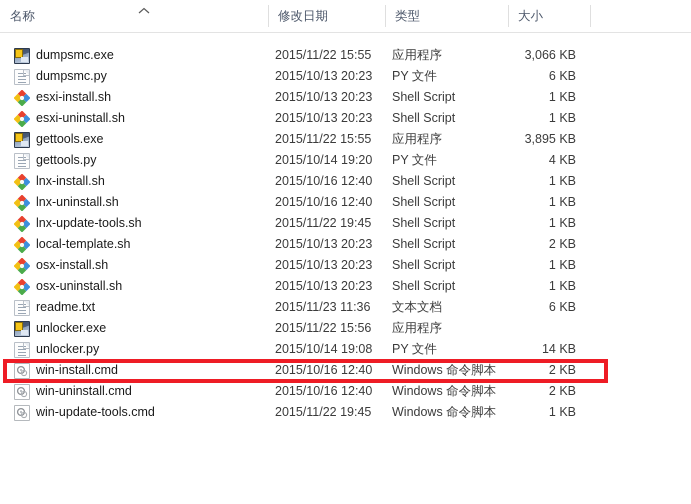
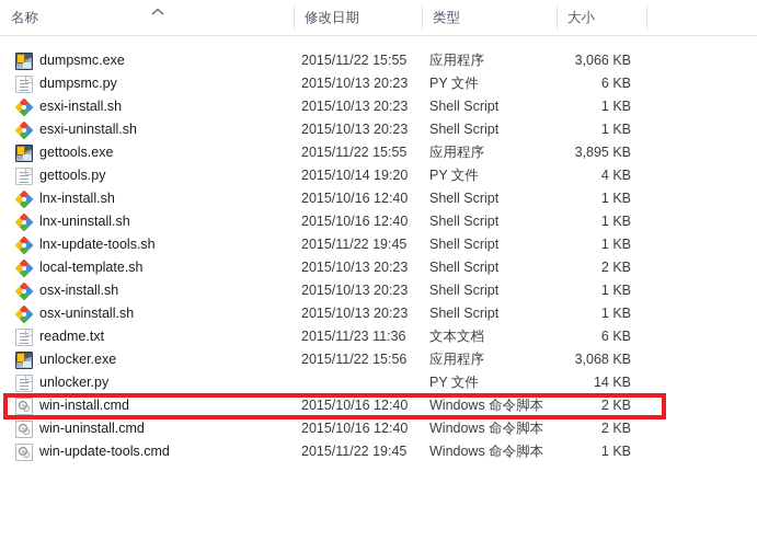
  名称
  修改日期
  类型
  大小
  dumpsmc.exe
  2015/11/22 15:55
  应用程序
  3,066 KB
  dumpsmc.py
  2015/10/13 20:23
  PY 文件
  6 KB
  esxi-install.sh
  2015/10/13 20:23
  Shell Script
  1 KB
  esxi-uninstall.sh
  2015/10/13 20:23
  Shell Script
  1 KB
  gettools.exe
  2015/11/22 15:55
  应用程序
  3,895 KB
  gettools.py
  2015/10/14 19:20
  PY 文件
  4 KB
  lnx-install.sh
  2015/10/16 12:40
  Shell Script
  1 KB
  lnx-uninstall.sh
  2015/10/16 12:40
  Shell Script
  1 KB
  lnx-update-tools.sh
  2015/11/22 19:45
  Shell Script
  1 KB
  local-template.sh
  2015/10/13 20:23
  Shell Script
  2 KB
  osx-install.sh
  2015/10/13 20:23
  Shell Script
  1 KB
  osx-uninstall.sh
  2015/10/13 20:23
  Shell Script
  1 KB
  readme.txt
  2015/11/23 11:36
  文本文档
  6 KB
  unlocker.exe
  2015/11/22 15:56
  应用程序
+ 3,068 KB
  unlocker.py
- 2015/10/14 19:08
  PY 文件
  14 KB
  win-install.cmd
  2015/10/16 12:40
  Windows 命令脚本
  2 KB
  win-uninstall.cmd
  2015/10/16 12:40
  Windows 命令脚本
  2 KB
  win-update-tools.cmd
  2015/11/22 19:45
  Windows 命令脚本
  1 KB
